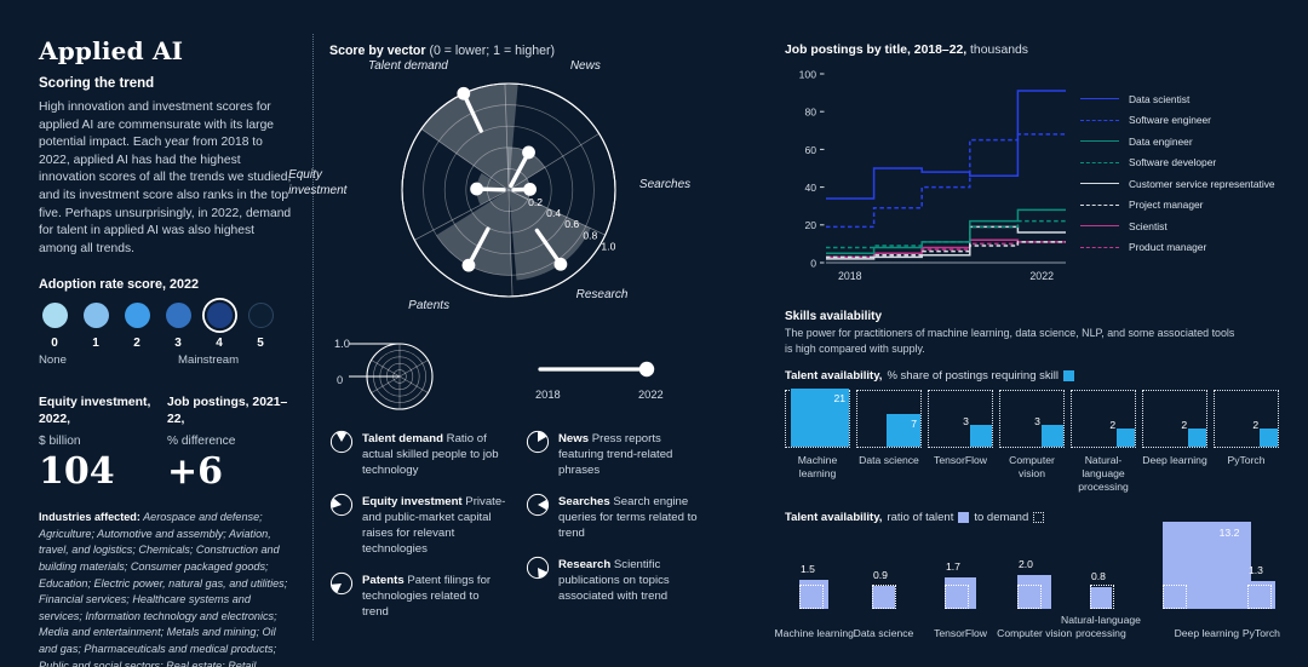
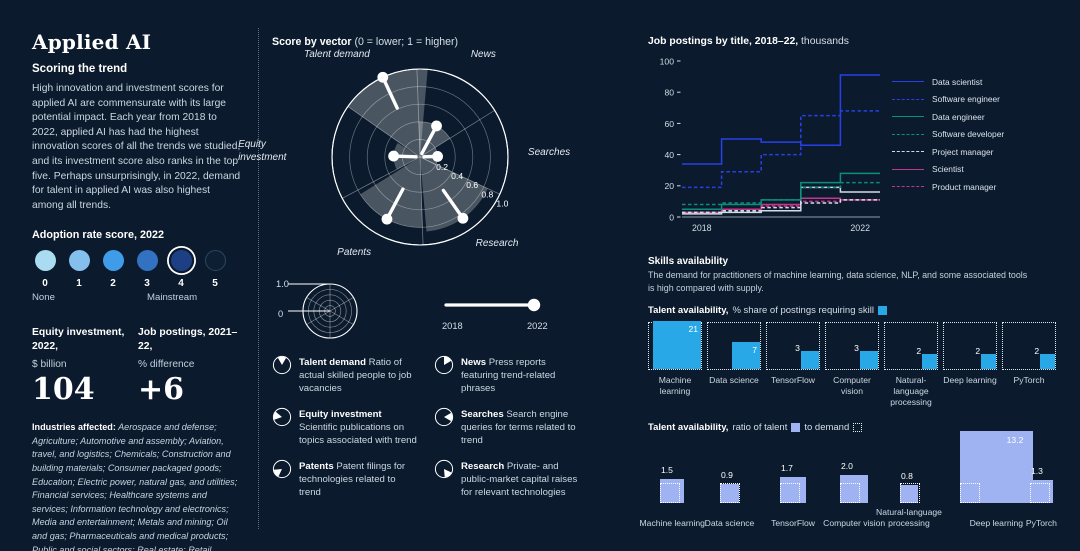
  Applied AI
  Scoring the trend
  High innovation and investment scores for applied AI are commensurate with its large potential impact. Each year from 2018 to 2022, applied AI has had the highest innovation scores of all the trends we studied, and its investment score also ranks in the top five. Perhaps unsurprisingly, in 2022, demand for talent in applied AI was also highest among all trends.
  Adoption rate score, 2022
  0
  1
  2
  3
  4
  5
  None
  Mainstream
  Equity investment, 2022,
  $ billion
  104
  Job postings, 2021–22,
  % difference
  +6
  Industries affected: Aerospace and defense; Agriculture; Automotive and assembly; Aviation, travel, and logistics; Chemicals; Construction and building materials; Consumer packaged goods; Education; Electric power, natural gas, and utilities; Financial services; Healthcare systems and services; Information technology and electronics; Media and entertainment; Metals and mining; Oil and gas; Pharmaceuticals and medical products; Public and social sectors; Real estate; Retail
  Score by vector (0 = lower; 1 = higher)
  0.2
  0.4
  0.6
  0.8
  1.0
  Talent demand
  News
  Searches
  Research
  Patents
  Equity
  investment
  1.0
  0
  2018
  2022
- Talent demand Ratio of actual skilled people to job technology
+ Talent demand Ratio of actual skilled people to job vacancies
- Equity investment Private- and public-market capital raises for relevant technologies
+ Equity investment Scientific publications on topics associated with trend
  Patents Patent filings for technologies related to trend
  News Press reports featuring trend-related phrases
  Searches Search engine queries for terms related to trend
- Research Scientific publications on topics associated with trend
+ Research Private- and public-market capital raises for relevant technologies
  Job postings by title, 2018–22, thousands
  0
  20
  40
  60
  80
  100
  2018
  2022
  Data scientist
  Software engineer
  Data engineer
  Software developer
- Customer service representative
  Project manager
  Scientist
  Product manager
  Skills availability
- The power for practitioners of machine learning, data science, NLP, and some associated tools is high compared with supply.
+ The demand for practitioners of machine learning, data science, NLP, and some associated tools is high compared with supply.
  Talent availability,
  % share of postings requiring skill
  21
  Machine learning
  7
  Data science
  3
  TensorFlow
  3
  Computer vision
  2
  Natural-language processing
  2
  Deep learning
  2
  PyTorch
  Talent availability,
  ratio of talent
  to demand
  1.5
  Machine learning
  0.9
  Data science
  1.7
  TensorFlow
  2.0
  Computer vision
  0.8
  Natural-language processing
  13.2
  Deep learning
  1.3
  PyTorch
